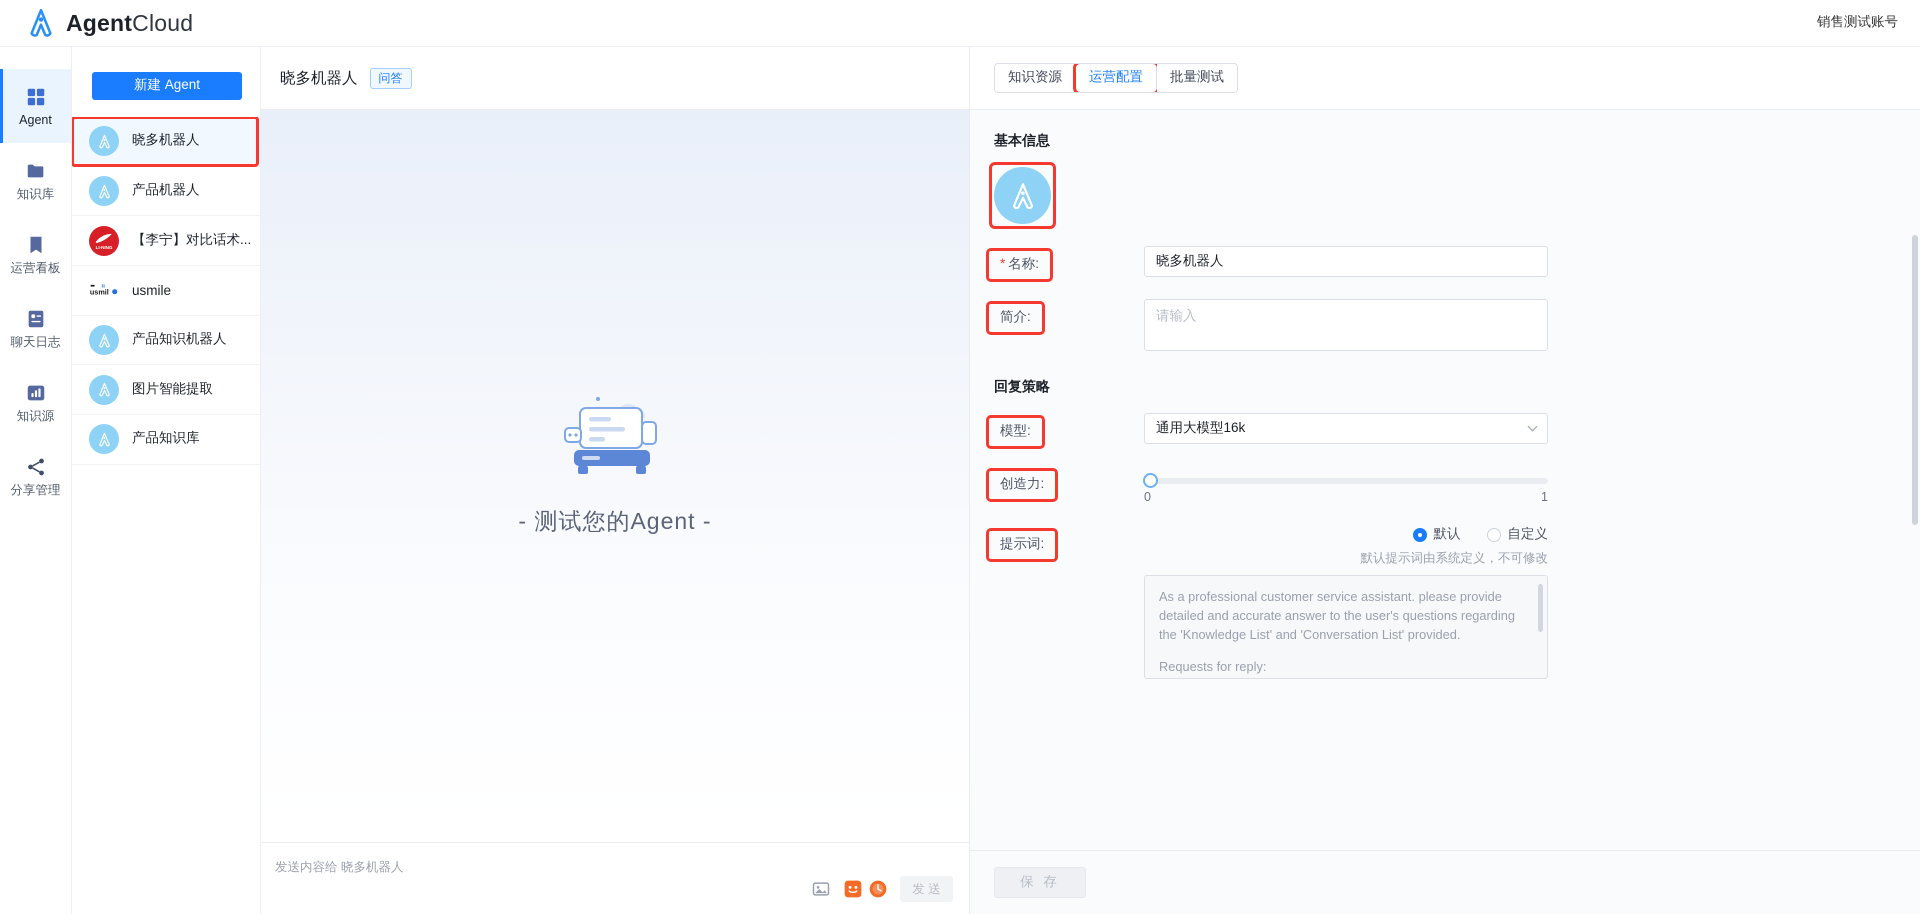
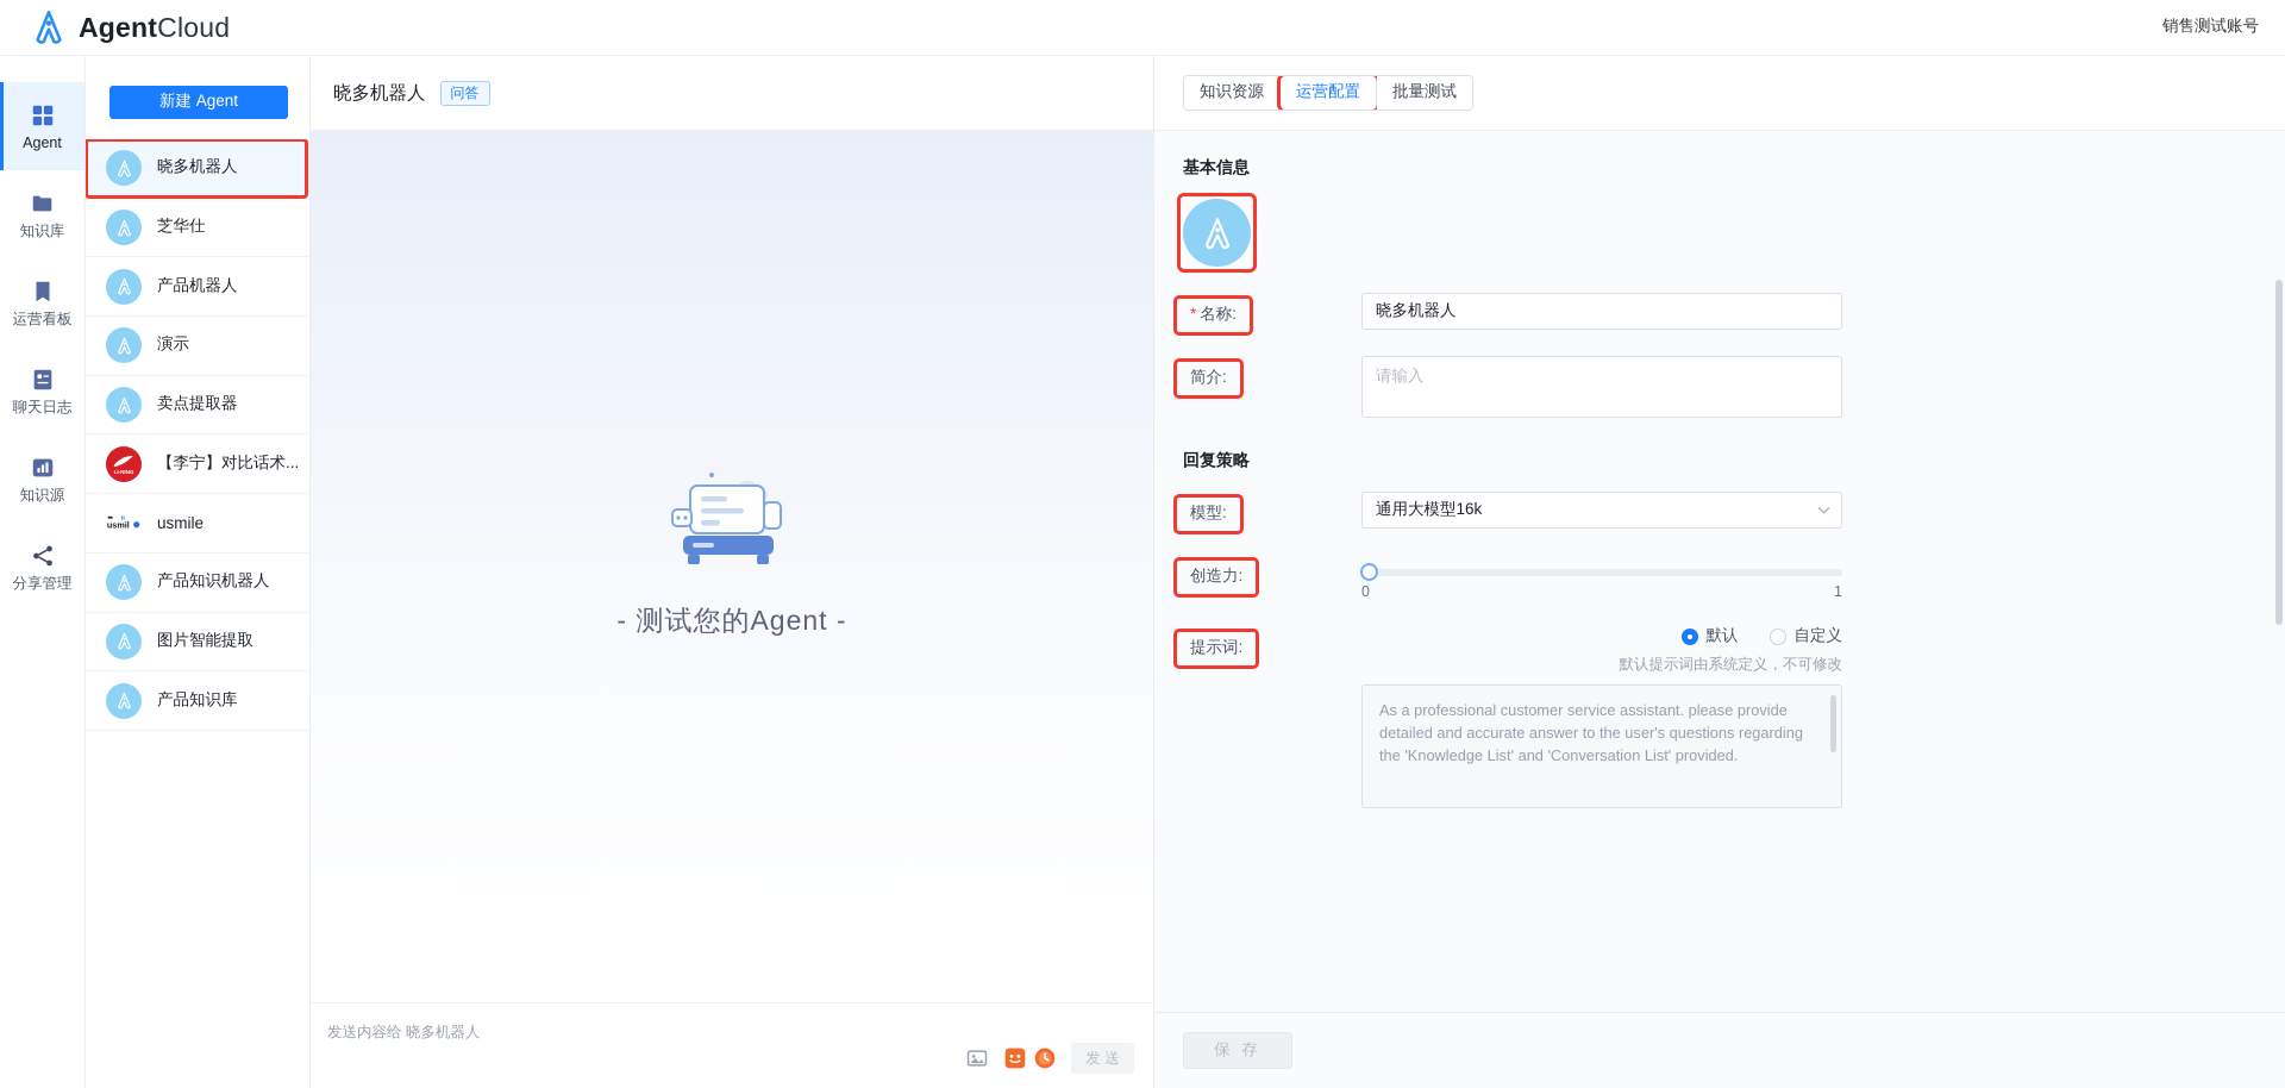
  AgentCloud
  销售测试账号
  Agent
  知识库
  运营看板
  聊天日志
  知识源
  分享管理
  新建 Agent
  晓多机器人
+ 芝华仕
  产品机器人
+ 演示
+ 卖点提取器
  【李宁】对比话术...
  usmil
  usmile
  产品知识机器人
  图片智能提取
  产品知识库
  晓多机器人
  问答
  - 测试您的Agent -
  发送内容给 晓多机器人
  发 送
  知识资源
  运营配置
  批量测试
  基本信息
  * 名称:
  晓多机器人
  简介:
  请输入
  回复策略
  模型:
  通用大模型16k
  创造力:
  0
  1
  提示词:
  默认
  自定义
  默认提示词由系统定义，不可修改
  As a professional customer service assistant. please provide detailed and accurate answer to the user's questions regarding the 'Knowledge List' and 'Conversation List' provided.
- Requests for reply:
  保 存
